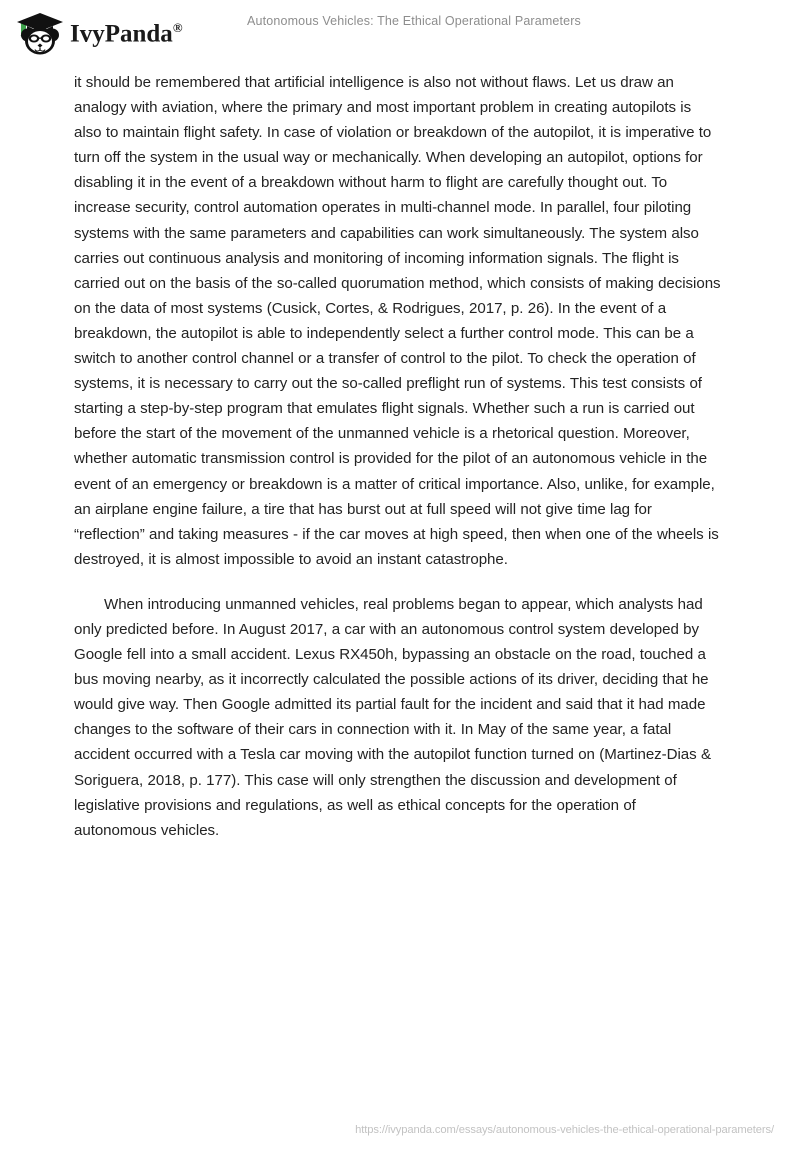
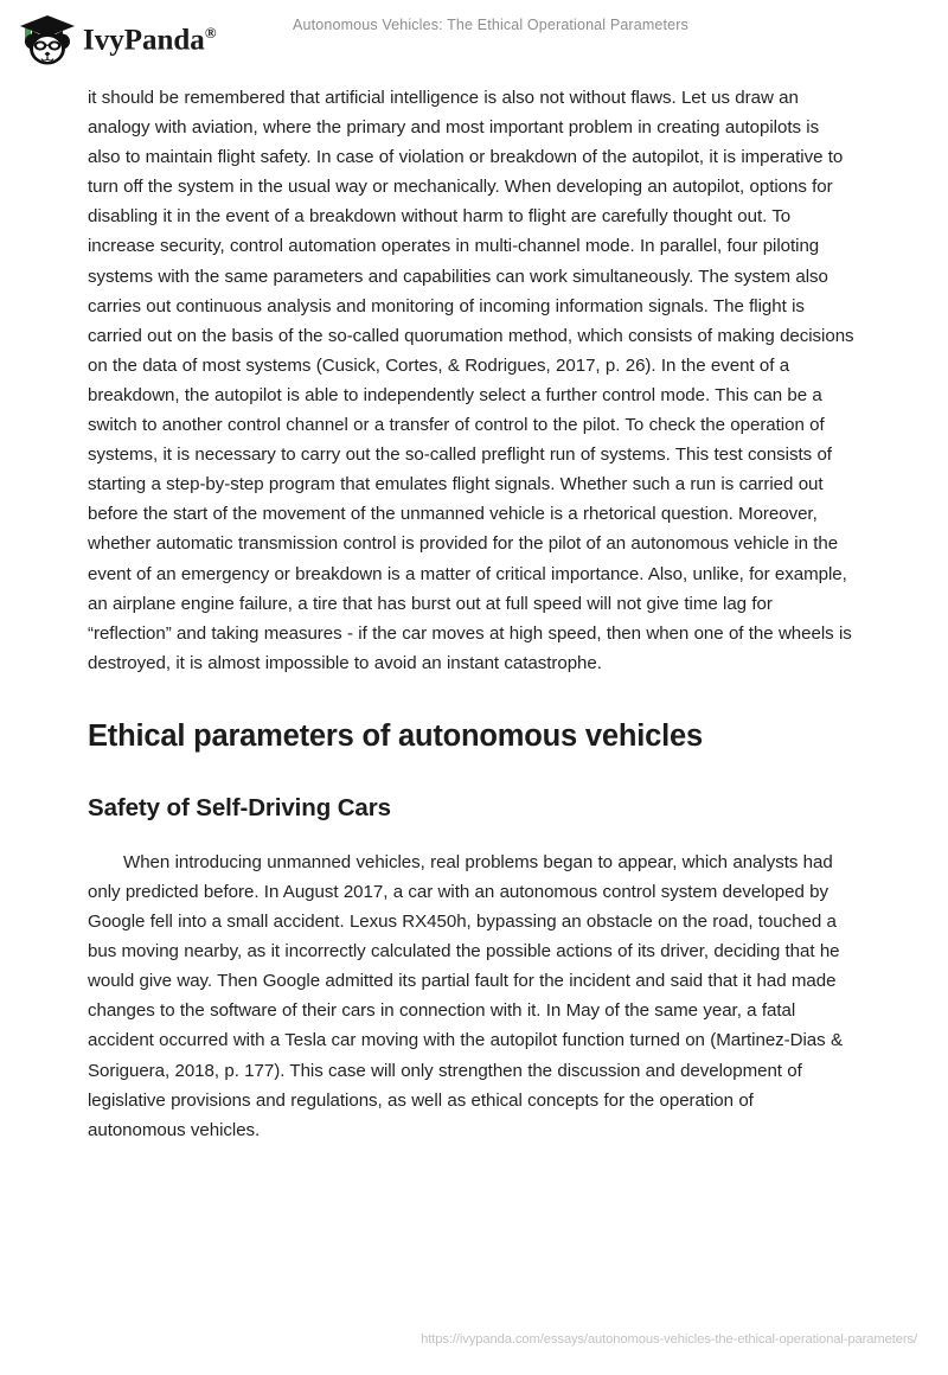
  IvyPanda®
  Autonomous Vehicles: The Ethical Operational Parameters
  it should be remembered that artificial intelligence is also not without flaws. Let us draw an analogy with aviation, where the primary and most important problem in creating autopilots is also to maintain flight safety. In case of violation or breakdown of the autopilot, it is imperative to turn off the system in the usual way or mechanically. When developing an autopilot, options for disabling it in the event of a breakdown without harm to flight are carefully thought out. To increase security, control automation operates in multi-channel mode. In parallel, four piloting systems with the same parameters and capabilities can work simultaneously. The system also carries out continuous analysis and monitoring of incoming information signals. The flight is carried out on the basis of the so-called quorumation method, which consists of making decisions on the data of most systems (Cusick, Cortes, & Rodrigues, 2017, p. 26). In the event of a breakdown, the autopilot is able to independently select a further control mode. This can be a switch to another control channel or a transfer of control to the pilot. To check the operation of systems, it is necessary to carry out the so-called preflight run of systems. This test consists of starting a step-by-step program that emulates flight signals. Whether such a run is carried out before the start of the movement of the unmanned vehicle is a rhetorical question. Moreover, whether automatic transmission control is provided for the pilot of an autonomous vehicle in the event of an emergency or breakdown is a matter of critical importance. Also, unlike, for example, an airplane engine failure, a tire that has burst out at full speed will not give time lag for “reflection” and taking measures - if the car moves at high speed, then when one of the wheels is destroyed, it is almost impossible to avoid an instant catastrophe.
+ Ethical parameters of autonomous vehicles
+ Safety of Self-Driving Cars
  When introducing unmanned vehicles, real problems began to appear, which analysts had only predicted before. In August 2017, a car with an autonomous control system developed by Google fell into a small accident. Lexus RX450h, bypassing an obstacle on the road, touched a bus moving nearby, as it incorrectly calculated the possible actions of its driver, deciding that he would give way. Then Google admitted its partial fault for the incident and said that it had made changes to the software of their cars in connection with it. In May of the same year, a fatal accident occurred with a Tesla car moving with the autopilot function turned on (Martinez-Dias & Soriguera, 2018, p. 177). This case will only strengthen the discussion and development of legislative provisions and regulations, as well as ethical concepts for the operation of autonomous vehicles.
  https://ivypanda.com/essays/autonomous-vehicles-the-ethical-operational-parameters/
